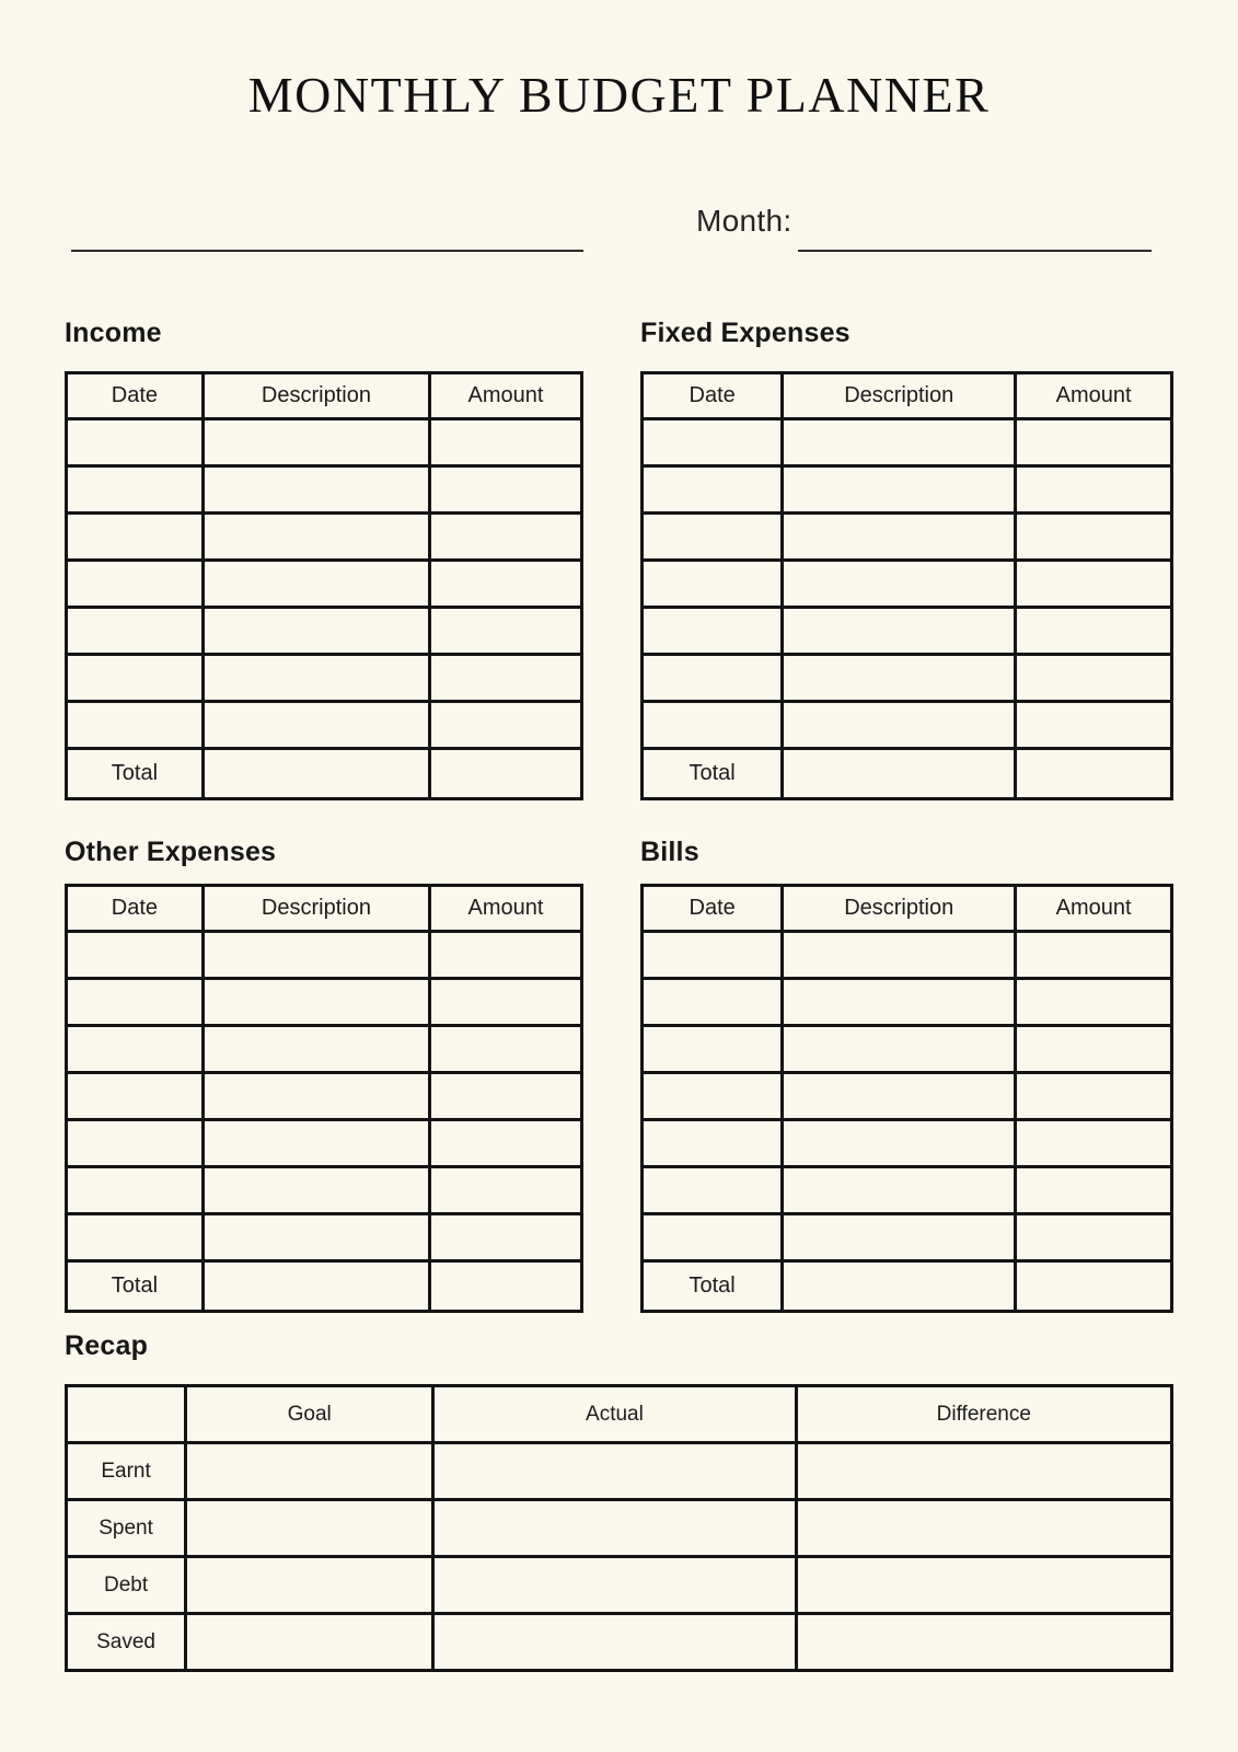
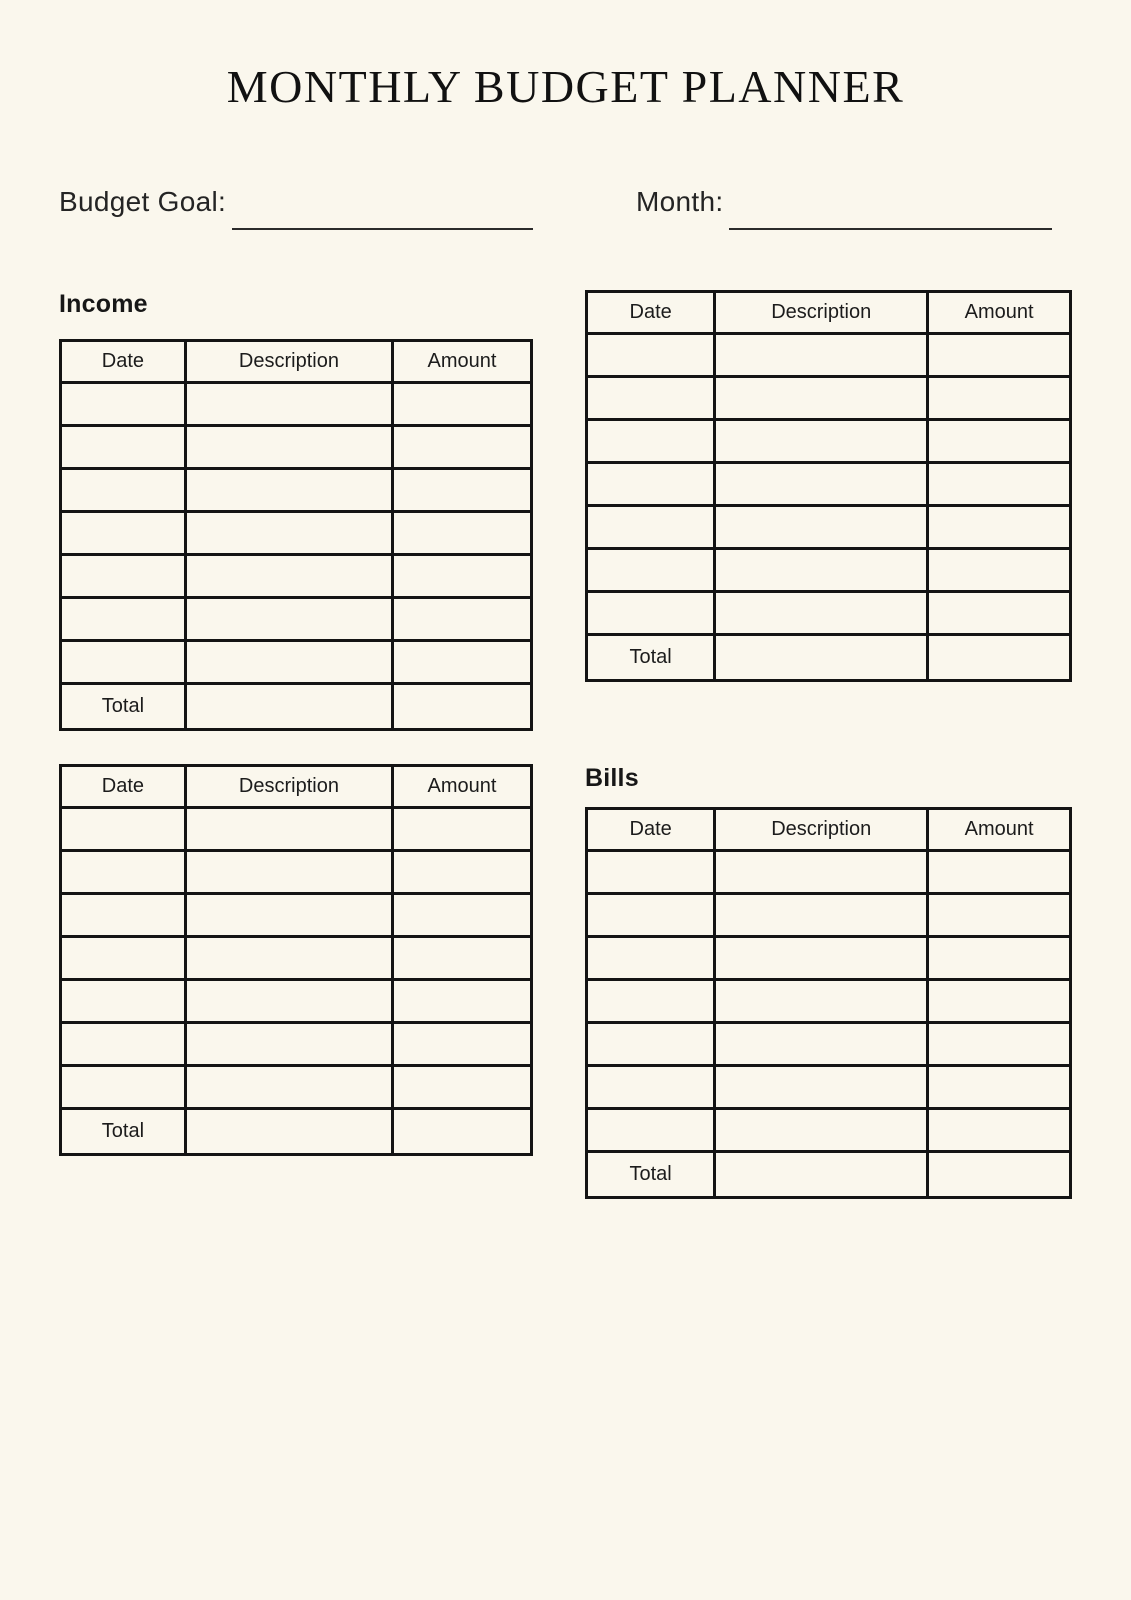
  MONTHLY BUDGET PLANNER
+ Budget Goal:
  Month:
  Income
  Date	Description	Amount
  Total
- Fixed Expenses
  Date	Description	Amount
  Total
- Other Expenses
  Date	Description	Amount
  Total
  Bills
  Date	Description	Amount
  Total
- Recap
- 	Goal	Actual	Difference
- Earnt
- Spent
- Debt
- Saved
